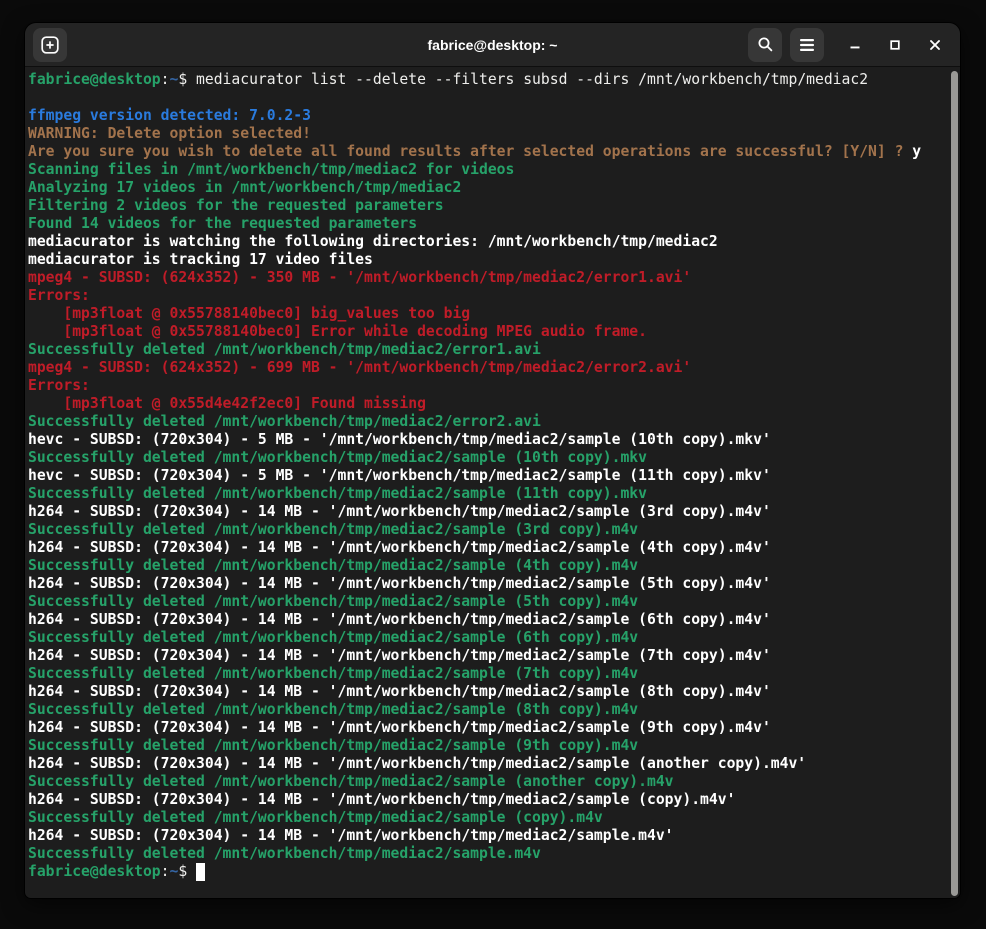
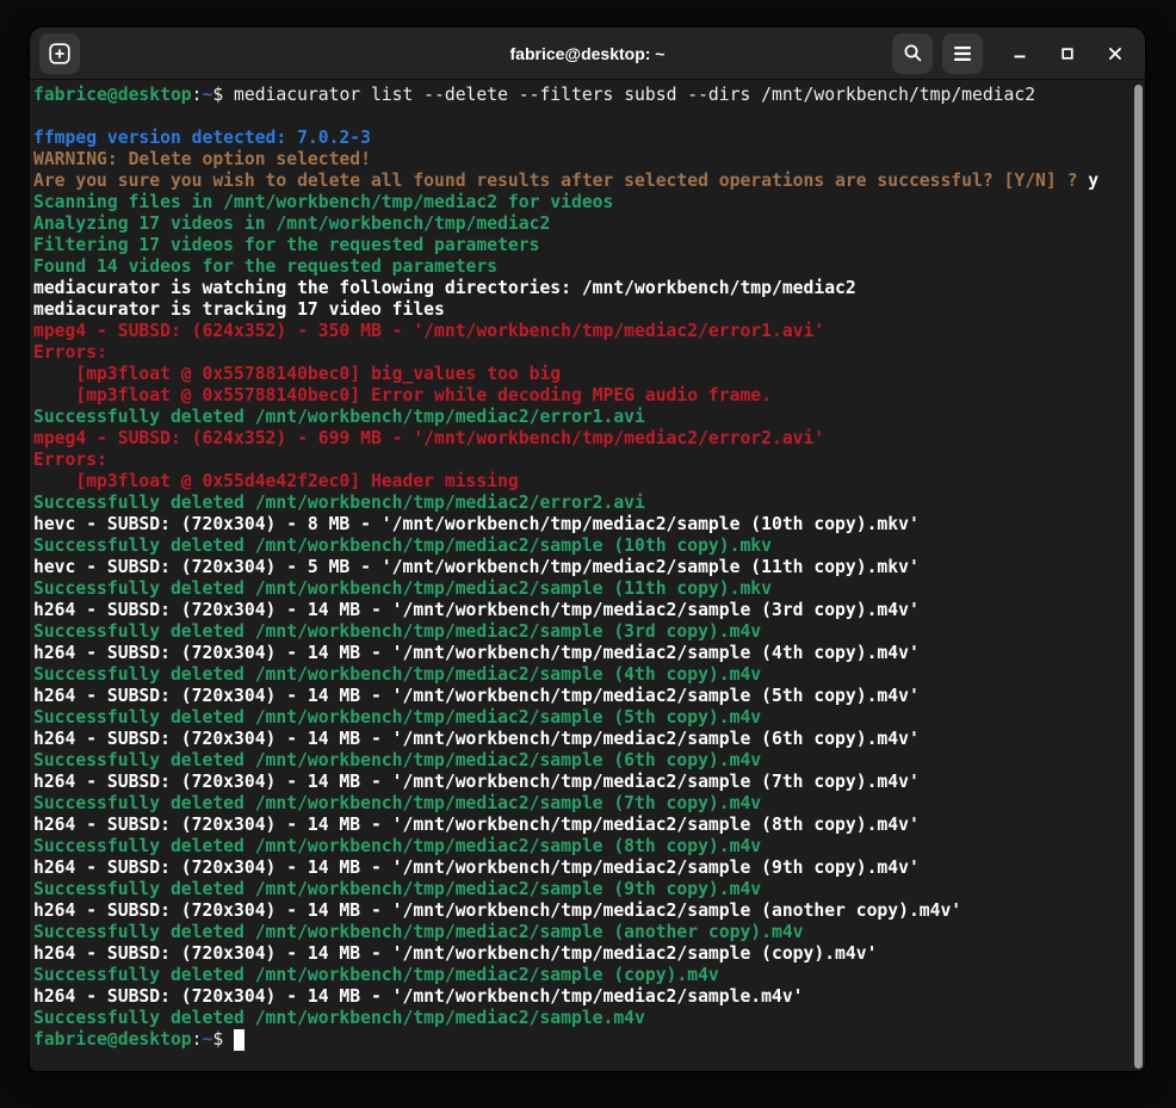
  fabrice@desktop: ~
  fabrice@desktop:~$ mediacurator list --delete --filters subsd --dirs /mnt/workbench/tmp/mediac2
  ffmpeg version detected: 7.0.2-3
  WARNING: Delete option selected!
  Are you sure you wish to delete all found results after selected operations are successful? [Y/N] ? y
  Scanning files in /mnt/workbench/tmp/mediac2 for videos
  Analyzing 17 videos in /mnt/workbench/tmp/mediac2
- Filtering 2 videos for the requested parameters
+ Filtering 17 videos for the requested parameters
  Found 14 videos for the requested parameters
  mediacurator is watching the following directories: /mnt/workbench/tmp/mediac2
  mediacurator is tracking 17 video files
  mpeg4 - SUBSD: (624x352) - 350 MB - '/mnt/workbench/tmp/mediac2/error1.avi'
  Errors:
  [mp3float @ 0x55788140bec0] big_values too big
  [mp3float @ 0x55788140bec0] Error while decoding MPEG audio frame.
  Successfully deleted /mnt/workbench/tmp/mediac2/error1.avi
  mpeg4 - SUBSD: (624x352) - 699 MB - '/mnt/workbench/tmp/mediac2/error2.avi'
  Errors:
- [mp3float @ 0x55d4e42f2ec0] Found missing
+ [mp3float @ 0x55d4e42f2ec0] Header missing
  Successfully deleted /mnt/workbench/tmp/mediac2/error2.avi
- hevc - SUBSD: (720x304) - 5 MB - '/mnt/workbench/tmp/mediac2/sample (10th copy).mkv'
+ hevc - SUBSD: (720x304) - 8 MB - '/mnt/workbench/tmp/mediac2/sample (10th copy).mkv'
  Successfully deleted /mnt/workbench/tmp/mediac2/sample (10th copy).mkv
  hevc - SUBSD: (720x304) - 5 MB - '/mnt/workbench/tmp/mediac2/sample (11th copy).mkv'
  Successfully deleted /mnt/workbench/tmp/mediac2/sample (11th copy).mkv
  h264 - SUBSD: (720x304) - 14 MB - '/mnt/workbench/tmp/mediac2/sample (3rd copy).m4v'
  Successfully deleted /mnt/workbench/tmp/mediac2/sample (3rd copy).m4v
  h264 - SUBSD: (720x304) - 14 MB - '/mnt/workbench/tmp/mediac2/sample (4th copy).m4v'
  Successfully deleted /mnt/workbench/tmp/mediac2/sample (4th copy).m4v
  h264 - SUBSD: (720x304) - 14 MB - '/mnt/workbench/tmp/mediac2/sample (5th copy).m4v'
  Successfully deleted /mnt/workbench/tmp/mediac2/sample (5th copy).m4v
  h264 - SUBSD: (720x304) - 14 MB - '/mnt/workbench/tmp/mediac2/sample (6th copy).m4v'
  Successfully deleted /mnt/workbench/tmp/mediac2/sample (6th copy).m4v
  h264 - SUBSD: (720x304) - 14 MB - '/mnt/workbench/tmp/mediac2/sample (7th copy).m4v'
  Successfully deleted /mnt/workbench/tmp/mediac2/sample (7th copy).m4v
  h264 - SUBSD: (720x304) - 14 MB - '/mnt/workbench/tmp/mediac2/sample (8th copy).m4v'
  Successfully deleted /mnt/workbench/tmp/mediac2/sample (8th copy).m4v
  h264 - SUBSD: (720x304) - 14 MB - '/mnt/workbench/tmp/mediac2/sample (9th copy).m4v'
  Successfully deleted /mnt/workbench/tmp/mediac2/sample (9th copy).m4v
  h264 - SUBSD: (720x304) - 14 MB - '/mnt/workbench/tmp/mediac2/sample (another copy).m4v'
  Successfully deleted /mnt/workbench/tmp/mediac2/sample (another copy).m4v
  h264 - SUBSD: (720x304) - 14 MB - '/mnt/workbench/tmp/mediac2/sample (copy).m4v'
  Successfully deleted /mnt/workbench/tmp/mediac2/sample (copy).m4v
  h264 - SUBSD: (720x304) - 14 MB - '/mnt/workbench/tmp/mediac2/sample.m4v'
  Successfully deleted /mnt/workbench/tmp/mediac2/sample.m4v
  fabrice@desktop:~$
